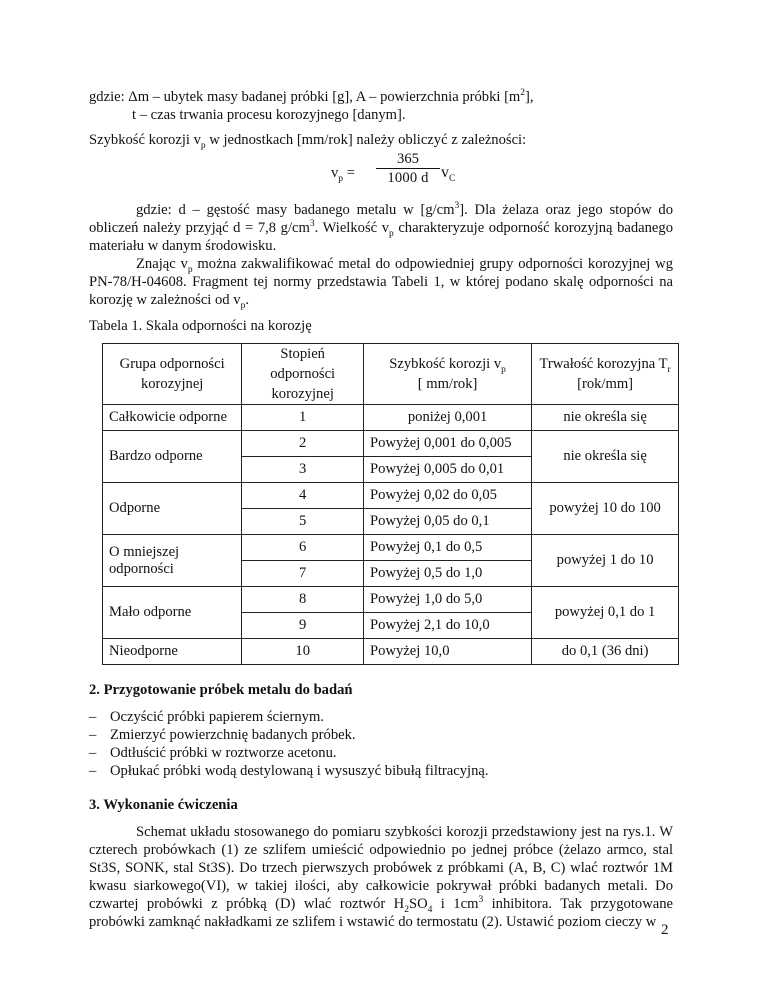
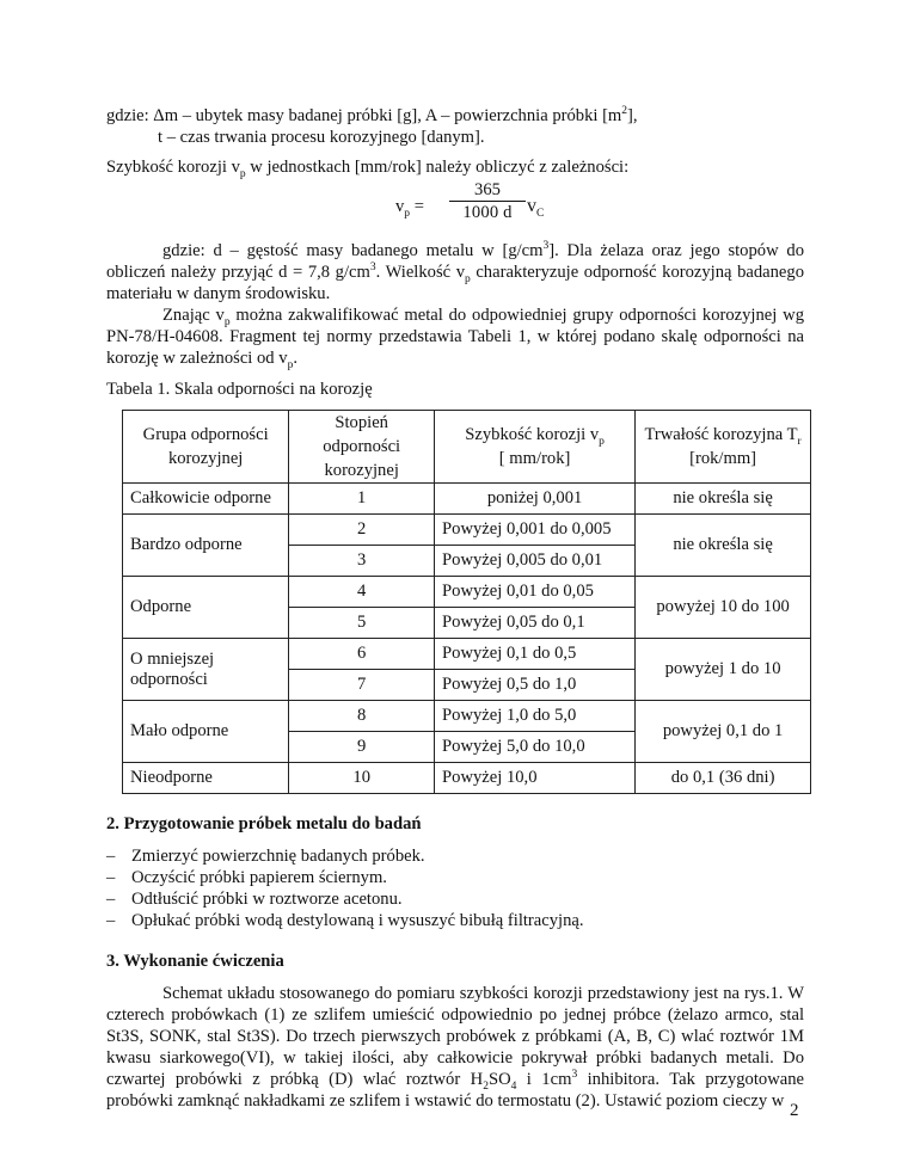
  gdzie: Δm – ubytek masy badanej próbki [g], A – powierzchnia próbki [m2],
  t – czas trwania procesu korozyjnego [danym].
  Szybkość korozji vp w jednostkach [mm/rok] należy obliczyć z zależności:
  vp =
  365
  1000 d
  vC
  gdzie: d – gęstość masy badanego metalu w [g/cm3]. Dla żelaza oraz jego stopów do obliczeń należy przyjąć d = 7,8 g/cm3. Wielkość vp charakteryzuje odporność korozyjną badanego materiału w danym środowisku.
  Znając vp można zakwalifikować metal do odpowiedniej grupy odporności korozyjnej wg PN-78/H-04608. Fragment tej normy przedstawia Tabeli 1, w której podano skalę odporności na korozję w zależności od vp.
  Tabela 1. Skala odporności na korozję
  Grupa odporności korozyjnej	Stopień odporności korozyjnej	Szybkość korozji vp[ mm/rok]	Trwałość korozyjna Tr[rok/mm]
  Całkowicie odporne	1	poniżej 0,001	nie określa się
  Bardzo odporne	2	Powyżej 0,001 do 0,005	nie określa się
  3	Powyżej 0,005 do 0,01
- Odporne	4	Powyżej 0,02 do 0,05	powyżej 10 do 100
+ Odporne	4	Powyżej 0,01 do 0,05	powyżej 10 do 100
  5	Powyżej 0,05 do 0,1
  O mniejszej odporności	6	Powyżej 0,1 do 0,5	powyżej 1 do 10
  7	Powyżej 0,5 do 1,0
  Mało odporne	8	Powyżej 1,0 do 5,0	powyżej 0,1 do 1
- 9	Powyżej 2,1 do 10,0
+ 9	Powyżej 5,0 do 10,0
  Nieodporne	10	Powyżej 10,0	do 0,1 (36 dni)
  2. Przygotowanie próbek metalu do badań
  –
- Oczyścić próbki papierem ściernym.
+ Zmierzyć powierzchnię badanych próbek.
  –
- Zmierzyć powierzchnię badanych próbek.
+ Oczyścić próbki papierem ściernym.
  –
  Odtłuścić próbki w roztworze acetonu.
  –
  Opłukać próbki wodą destylowaną i wysuszyć bibułą filtracyjną.
  3. Wykonanie ćwiczenia
  Schemat układu stosowanego do pomiaru szybkości korozji przedstawiony jest na rys.1. W czterech probówkach (1) ze szlifem umieścić odpowiednio po jednej próbce (żelazo armco, stal St3S, SONK, stal St3S). Do trzech pierwszych probówek z próbkami (A, B, C) wlać roztwór 1M kwasu siarkowego(VI), w takiej ilości, aby całkowicie pokrywał próbki badanych metali. Do czwartej probówki z próbką (D) wlać roztwór H2SO4 i 1cm3 inhibitora. Tak przygotowane probówki zamknąć nakładkami ze szlifem i wstawić do termostatu (2). Ustawić poziom cieczy w
  2
